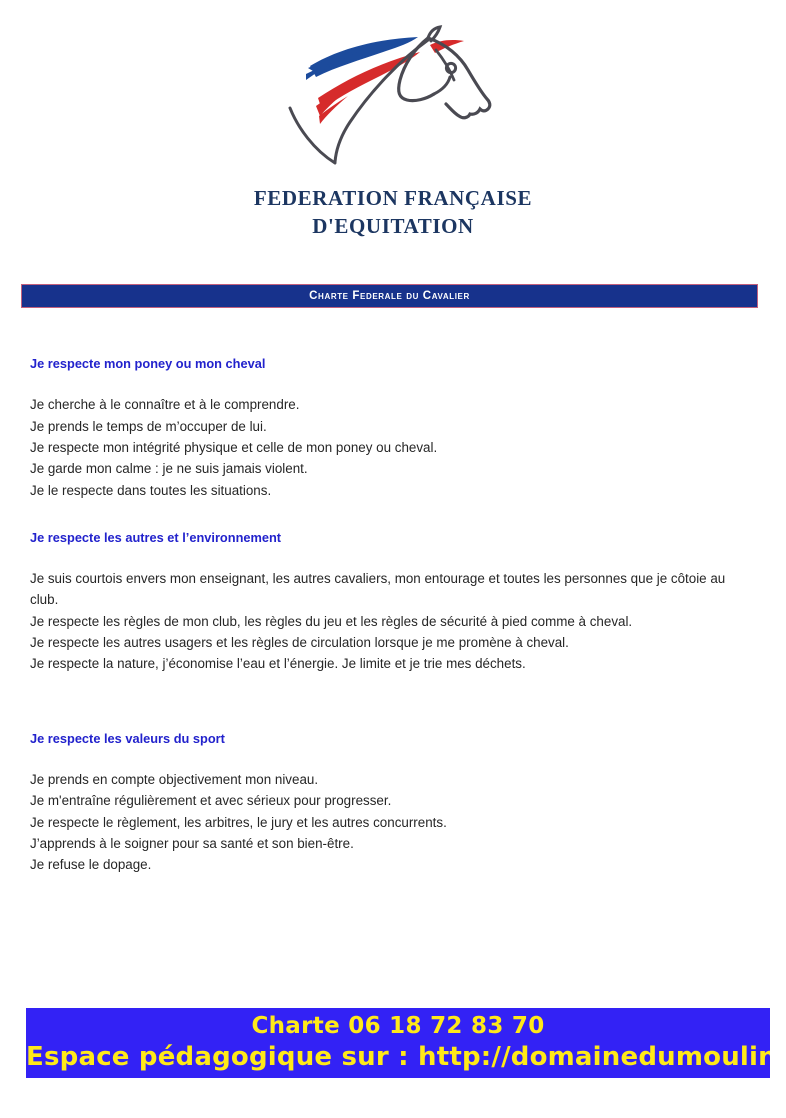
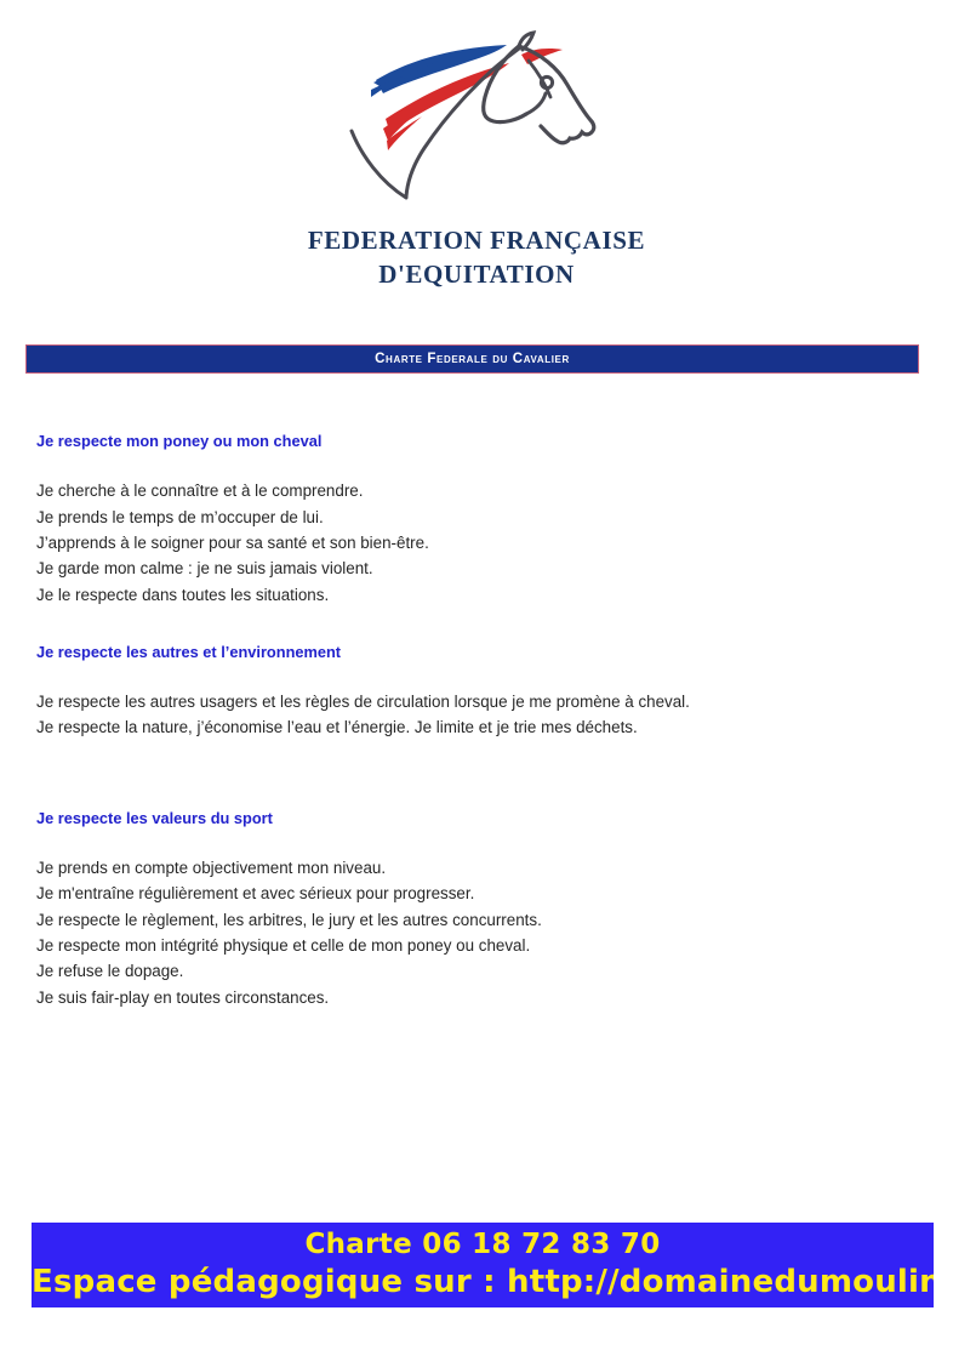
  FEDERATION FRANÇAISE
  D'EQUITATION
  Charte Federale du Cavalier
  Je respecte mon poney ou mon cheval
  Je cherche à le connaître et à le comprendre.
  Je prends le temps de m’occuper de lui.
- Je respecte mon intégrité physique et celle de mon poney ou cheval.
+ J’apprends à le soigner pour sa santé et son bien-être.
  Je garde mon calme : je ne suis jamais violent.
  Je le respecte dans toutes les situations.
  Je respecte les autres et l’environnement
- Je suis courtois envers mon enseignant, les autres cavaliers, mon entourage et toutes les personnes que je côtoie au club.
- Je respecte les règles de mon club, les règles du jeu et les règles de sécurité à pied comme à cheval.
  Je respecte les autres usagers et les règles de circulation lorsque je me promène à cheval.
  Je respecte la nature, j’économise l’eau et l’énergie. Je limite et je trie mes déchets.
  Je respecte les valeurs du sport
  Je prends en compte objectivement mon niveau.
  Je m'entraîne régulièrement et avec sérieux pour progresser.
  Je respecte le règlement, les arbitres, le jury et les autres concurrents.
- J’apprends à le soigner pour sa santé et son bien-être.
+ Je respecte mon intégrité physique et celle de mon poney ou cheval.
  Je refuse le dopage.
+ Je suis fair-play en toutes circonstances.
  Charte 06 18 72 83 70
  Espace pédagogique sur : http://domainedumoulin
